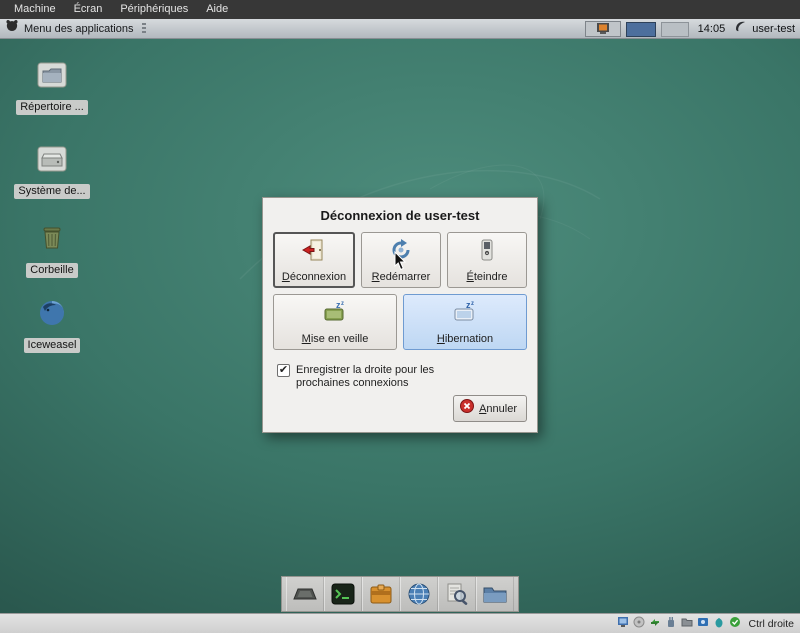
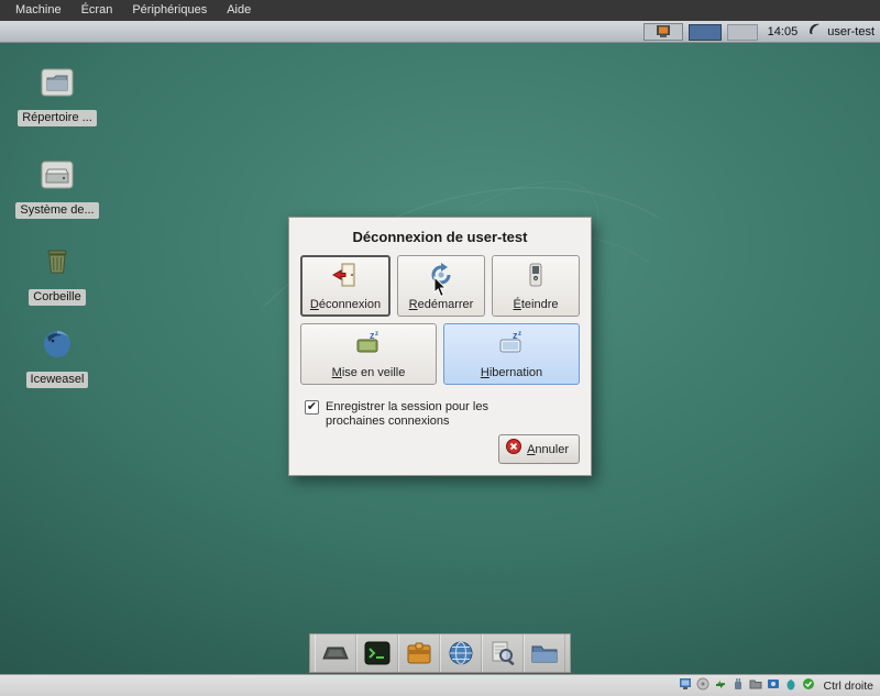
  Machine
  Écran
  Périphériques
  Aide
- Menu des applications
  14:05
  user-test
  Répertoire ...
  Système de...
  Corbeille
  Iceweasel
  Déconnexion de user-test
  Déconnexion
  Redémarrer
  Éteindre
  z
  Mise en veille
  z
  Hibernation
- Enregistrer la droite pour les prochaines connexions
+ Enregistrer la session pour les prochaines connexions
  Annuler
  Ctrl droite
